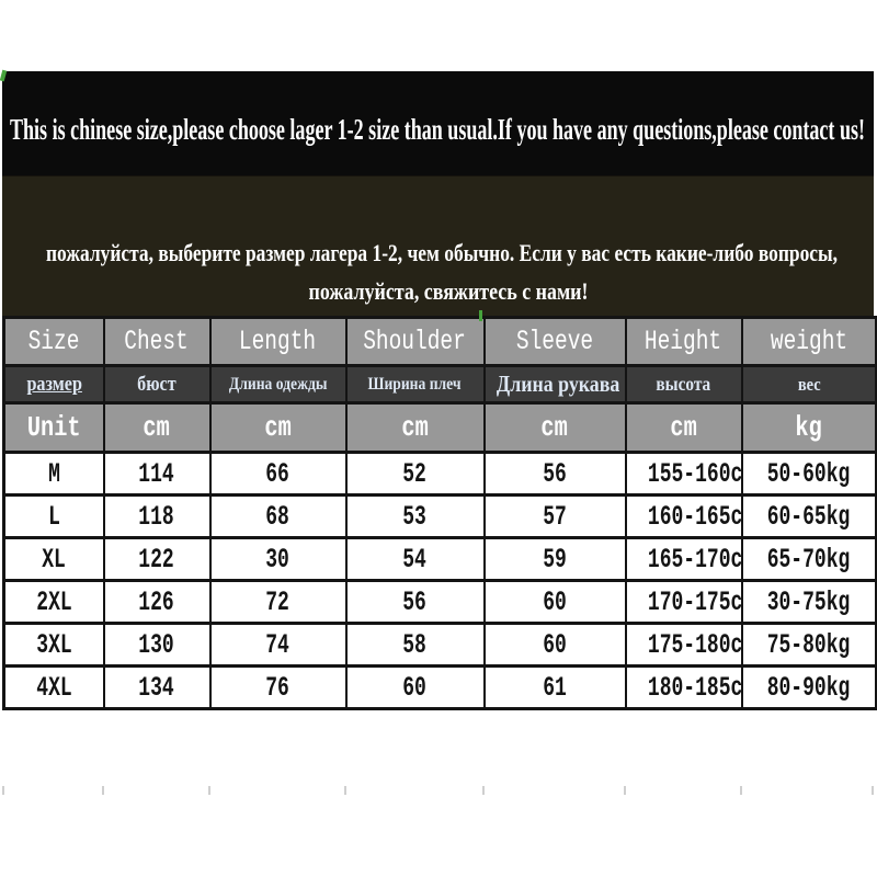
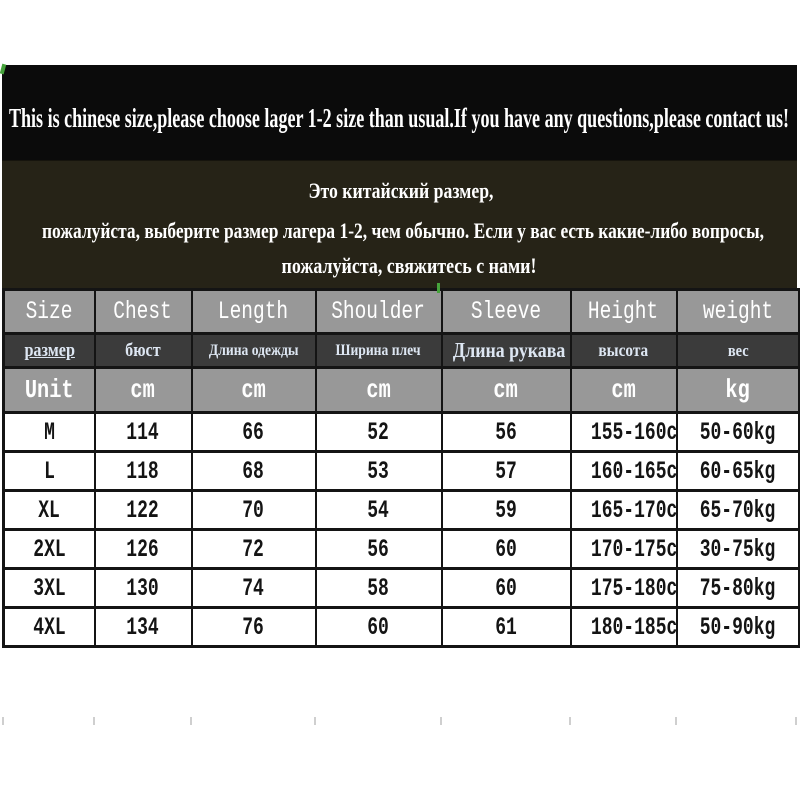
+ Это китайский размер,
  пожалуйста, выберите размер лагера 1-2, чем обычно. Если у вас есть какие-либо вопросы,
  пожалуйста, свяжитесь с нами!
  Size	Chest	Length	Shoulder	Sleeve	Height	weight
  размер	бюст	Длина одежды	Ширина плеч	Длина рукава	высота	вес
  Unit	cm	cm	cm	cm	cm	kg
  M	114	66	52	56	155-160c	50-60kg
  L	118	68	53	57	160-165c	60-65kg
- XL	122	30	54	59	165-170c	65-70kg
+ XL	122	70	54	59	165-170c	65-70kg
  2XL	126	72	56	60	170-175c	30-75kg
  3XL	130	74	58	60	175-180c	75-80kg
- 4XL	134	76	60	61	180-185c	80-90kg
+ 4XL	134	76	60	61	180-185c	50-90kg
